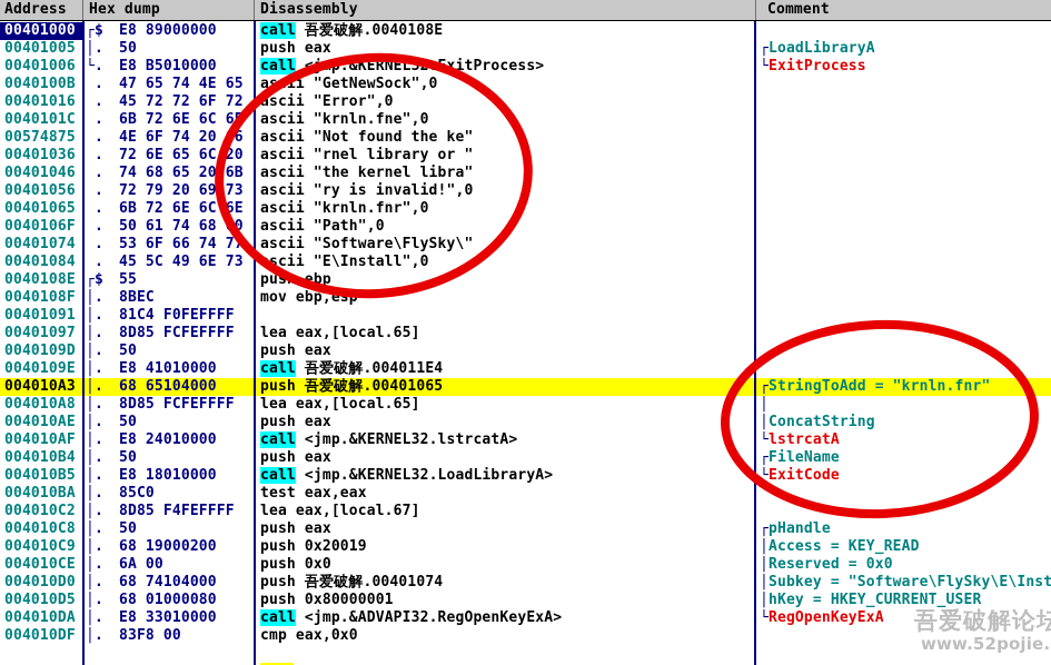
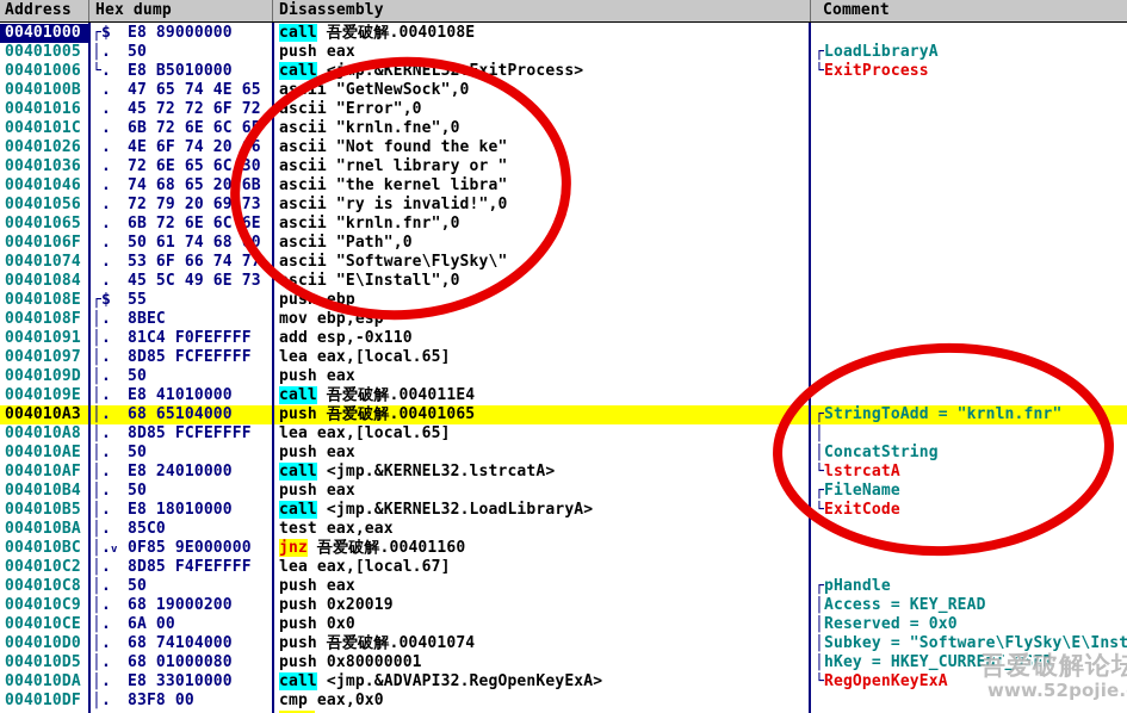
  Address
  Hex dump
  Disassembly
  Comment
  00401000
  ┌$
  E8 89000000
  call 吾爱破解.0040108E
  00401005
  │.
  50
  push eax
  ┌
  LoadLibraryA
  00401006
  └.
  E8 B5010000
  call .&KERNEL3xitProcess>
  └
  ExitProcess
  0040100B
  .
  47 65 74 4E 65
  aii "GetNewSock",0
  00401016
  .
  45 72 72 6F 72
  ascii "Error",0
  0040101C
  .
  6B 72 6E 6C 6
  ascii "krnln.fne",0
- 00574875
+ 00401026
  .
  4E 6F 74 206
  ascii "Not found the ke"
  00401036
  .
- 72 6E 65 6C 20
+ 72 6E 65 6C 30
  ascii "rnel library or "
  00401046
  .
  74 68 65 20 6B
  ascii "the kernel libra"
  00401056
  .
  72 79 20 69 73
  ascii "ry is invalid!",0
  00401065
  .
  6B 72 6E 6C 6E
  ascii "krnln.fnr",0
  0040106F
  .
  50 61 74 680
  ascii "Path",0
  00401074
  .
  53 6F 66 74 7
  ascii "Software\FlySky\"
  00401084
  .
  45 5C 49 6E 73
  scii "E\Install",0
  0040108E
  ┌$
  55
  pus ebp
  0040108F
  │.
  8BEC
  mov ebp,es
  00401091
  │.
  81C4 F0FEFFFF
+ add esp,-0x110
  00401097
  │.
  8D85 FCFEFFFF
  lea eax,[local.65]
  0040109D
  │.
  50
  push eax
  0040109E
  │.
  E8 41010000
  call 吾爱破解.004011E4
  004010A3
  │.
  68 65104000
  push 吾爱破解.00401065
  ┌
  StringToAdd = "krnln.fnr"
  004010A8
  │.
  8D85 FCFEFFFF
  lea eax,[local.65]
  │
  004010AE
  │.
  50
  push eax
  │
  ConcatString
  004010AF
  │.
  E8 24010000
  call <jmp.&KERNEL32.lstrcatA>
  └
  lstrcatA
  004010B4
  │.
  50
  push eax
  ┌
  FileName
  004010B5
  │.
  E8 18010000
  call <jmp.&KERNEL32.LoadLibraryA>
  └
  ExitCode
  004010BA
  │.
  85C0
  test eax,eax
+ 004010BC
+ │.v
+ 0F85 9E000000
+ jnz 吾爱破解.00401160
  004010C2
  │.
  8D85 F4FEFFFF
  lea eax,[local.67]
  004010C8
  │.
  50
  push eax
  ┌
  pHandle
  004010C9
  │.
  68 19000200
  push 0x20019
  │
  Access = KEY_READ
  004010CE
  │.
  6A 00
  push 0x0
  │
  Reserved = 0x0
  004010D0
  │.
  68 74104000
  push 吾爱破解.00401074
  │
  Subkey = "Software\FlySky\E\Inst
  004010D5
  │.
  68 01000080
  push 0x80000001
  │
  hKey = HKEY_CURRENT_USER
  004010DA
  │.
  E8 33010000
  call <jmp.&ADVAPI32.RegOpenKeyExA>
  └
  RegOpenKeyExA
  004010DF
  │.
  83F8 00
  cmp eax,0x0
  吾爱破解论坛
  www.52pojie.
